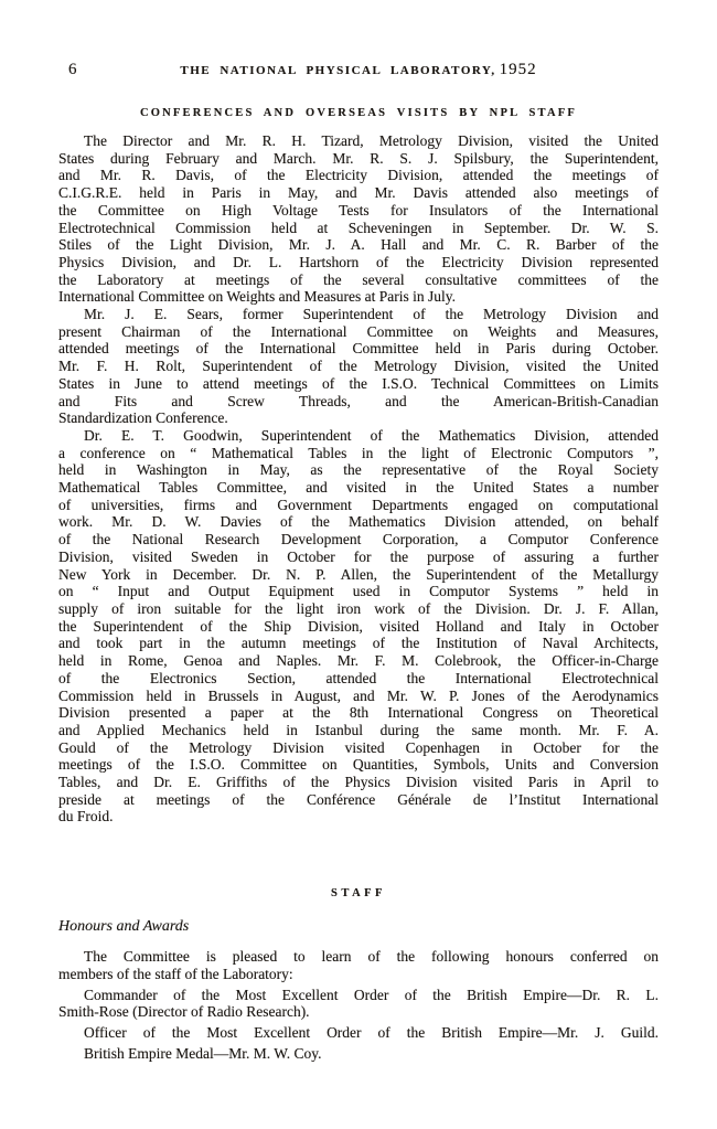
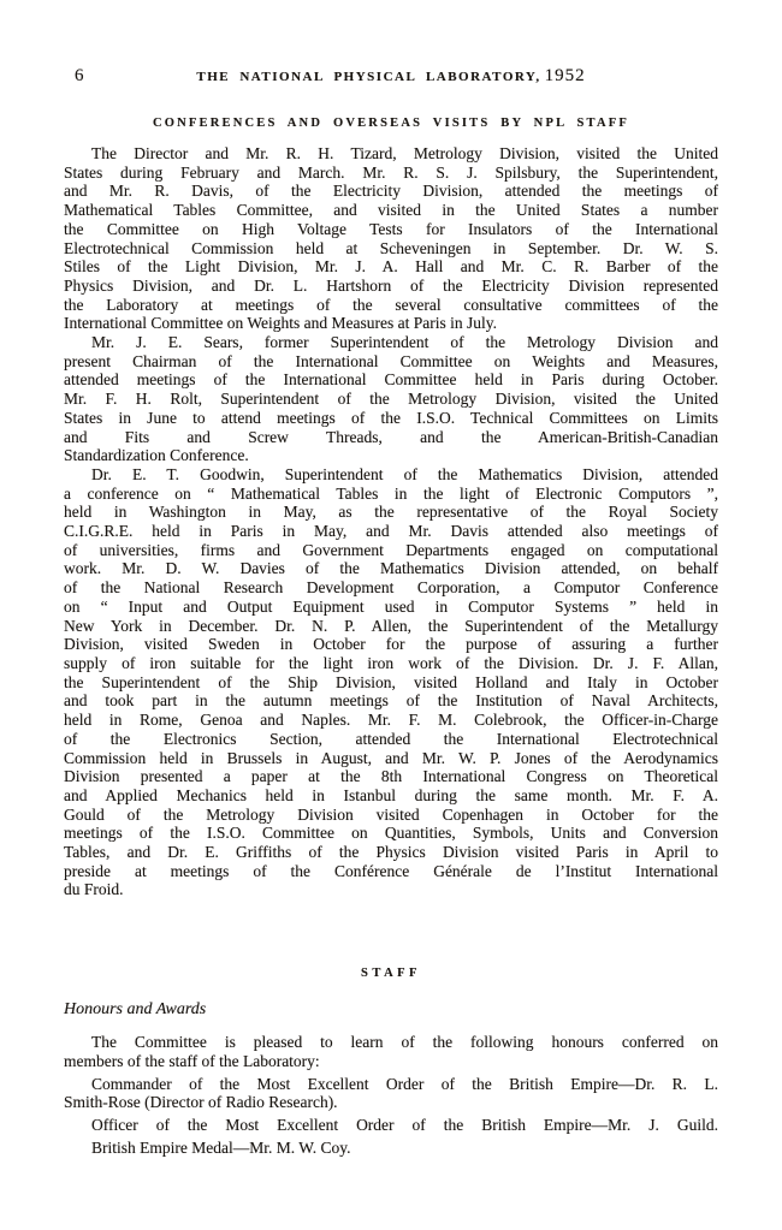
  6
  THE NATIONAL PHYSICAL LABORATORY, 1952
  CONFERENCES AND OVERSEAS VISITS BY NPL STAFF
  The Director and Mr. R. H. Tizard, Metrology Division, visited the United
  States during February and March. Mr. R. S. J. Spilsbury, the Superintendent,
  and Mr. R. Davis, of the Electricity Division, attended the meetings of
- C.I.G.R.E. held in Paris in May, and Mr. Davis attended also meetings of
+ Mathematical Tables Committee, and visited in the United States a number
  the Committee on High Voltage Tests for Insulators of the International
  Electrotechnical Commission held at Scheveningen in September. Dr. W. S.
  Stiles of the Light Division, Mr. J. A. Hall and Mr. C. R. Barber of the
  Physics Division, and Dr. L. Hartshorn of the Electricity Division represented
  the Laboratory at meetings of the several consultative committees of the
  International Committee on Weights and Measures at Paris in July.
  Mr. J. E. Sears, former Superintendent of the Metrology Division and
  present Chairman of the International Committee on Weights and Measures,
  attended meetings of the International Committee held in Paris during October.
  Mr. F. H. Rolt, Superintendent of the Metrology Division, visited the United
  States in June to attend meetings of the I.S.O. Technical Committees on Limits
  and Fits and Screw Threads, and the American-British-Canadian
  Standardization Conference.
  Dr. E. T. Goodwin, Superintendent of the Mathematics Division, attended
  a conference on “ Mathematical Tables in the light of Electronic Computors ”,
  held in Washington in May, as the representative of the Royal Society
- Mathematical Tables Committee, and visited in the United States a number
+ C.I.G.R.E. held in Paris in May, and Mr. Davis attended also meetings of
  of universities, firms and Government Departments engaged on computational
  work. Mr. D. W. Davies of the Mathematics Division attended, on behalf
  of the National Research Development Corporation, a Computor Conference
- Division, visited Sweden in October for the purpose of assuring a further
+ on “ Input and Output Equipment used in Computor Systems ” held in
  New York in December. Dr. N. P. Allen, the Superintendent of the Metallurgy
- on “ Input and Output Equipment used in Computor Systems ” held in
+ Division, visited Sweden in October for the purpose of assuring a further
  supply of iron suitable for the light iron work of the Division. Dr. J. F. Allan,
  the Superintendent of the Ship Division, visited Holland and Italy in October
  and took part in the autumn meetings of the Institution of Naval Architects,
  held in Rome, Genoa and Naples. Mr. F. M. Colebrook, the Officer-in-Charge
  of the Electronics Section, attended the International Electrotechnical
  Commission held in Brussels in August, and Mr. W. P. Jones of the Aerodynamics
  Division presented a paper at the 8th International Congress on Theoretical
  and Applied Mechanics held in Istanbul during the same month. Mr. F. A.
  Gould of the Metrology Division visited Copenhagen in October for the
  meetings of the I.S.O. Committee on Quantities, Symbols, Units and Conversion
  Tables, and Dr. E. Griffiths of the Physics Division visited Paris in April to
  preside at meetings of the Conférence Générale de l’Institut International
  du Froid.
  STAFF
  Honours and Awards
  The Committee is pleased to learn of the following honours conferred on
  members of the staff of the Laboratory:
  Commander of the Most Excellent Order of the British Empire—Dr. R. L.
  Smith-Rose (Director of Radio Research).
  Officer of the Most Excellent Order of the British Empire—Mr. J. Guild.
  British Empire Medal—Mr. M. W. Coy.
